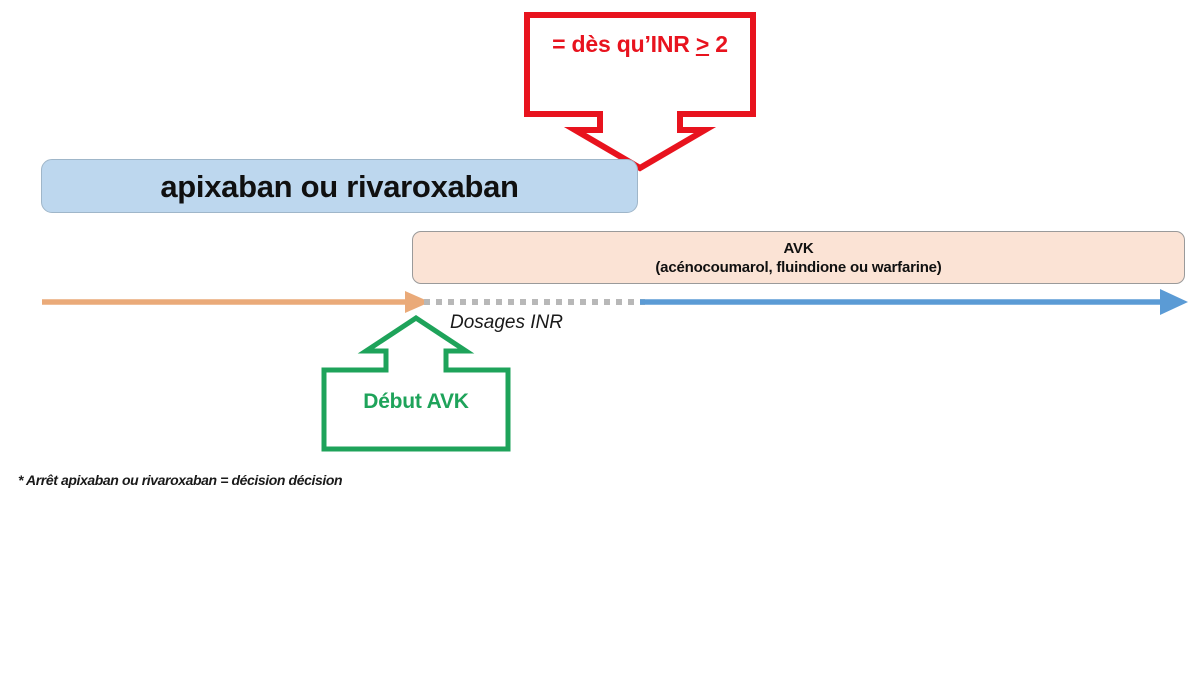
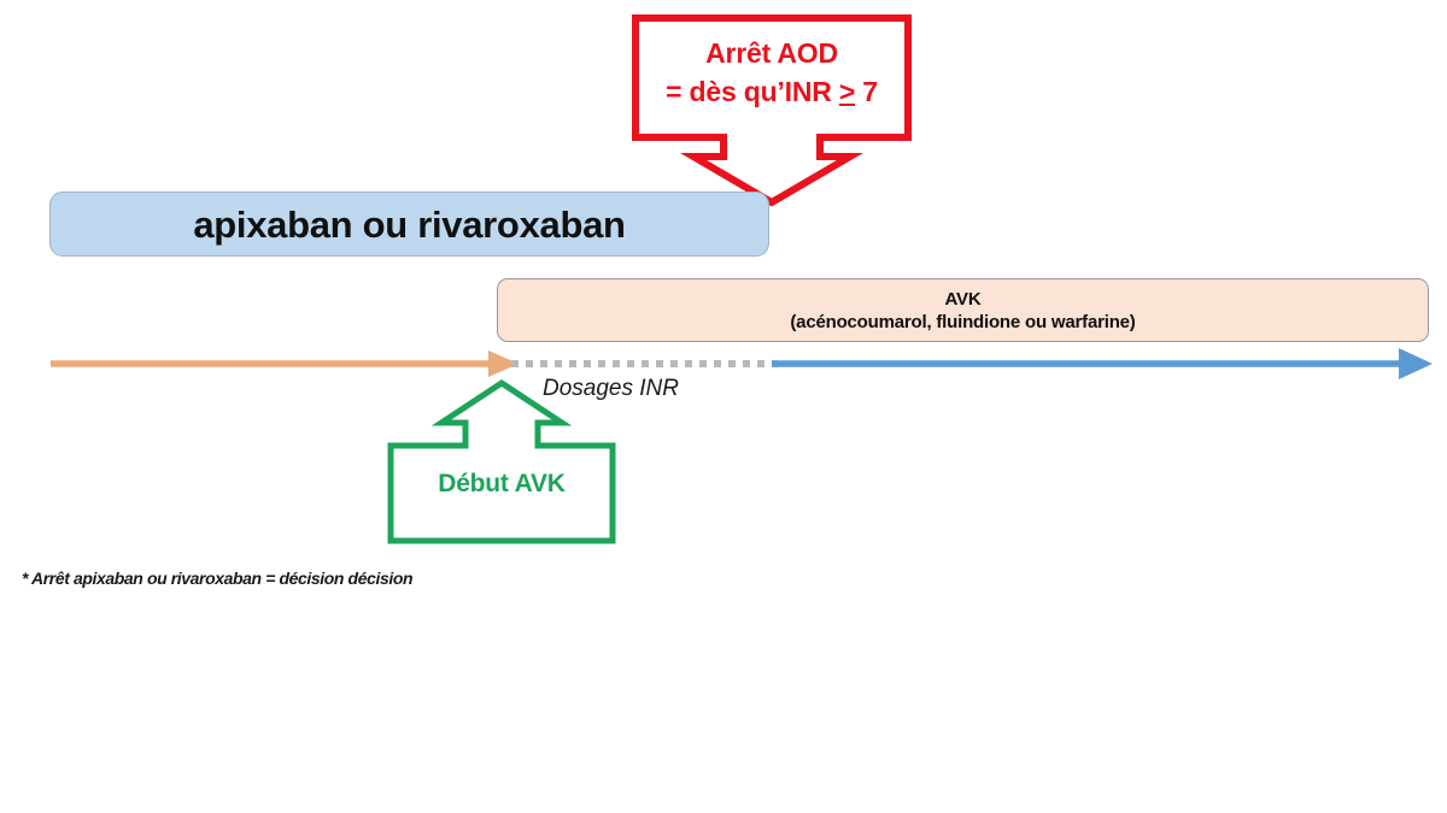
+ Arrêt AOD
- = dès qu’INR > 2
+ = dès qu’INR > 7
  apixaban ou rivaroxaban
  AVK
  (acénocoumarol, fluindione ou warfarine)
  Dosages INR
  Début AVK
  * Arrêt apixaban ou rivaroxaban = décision décision
